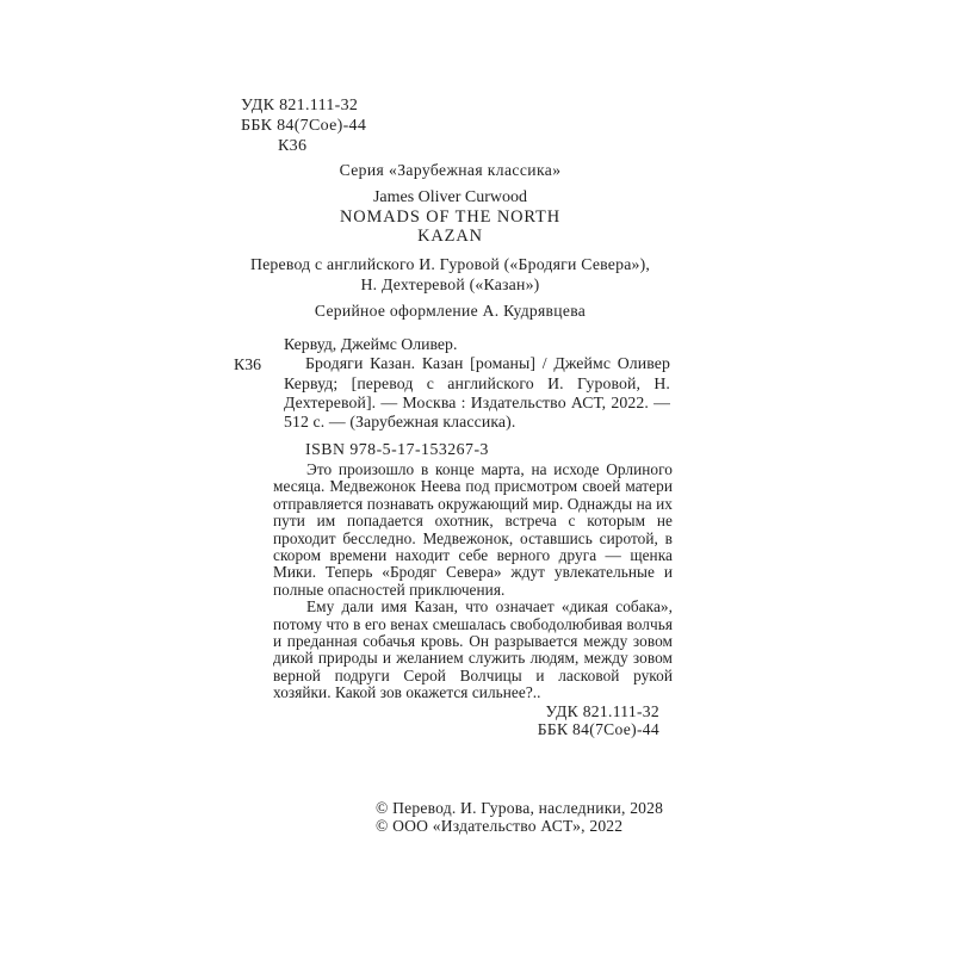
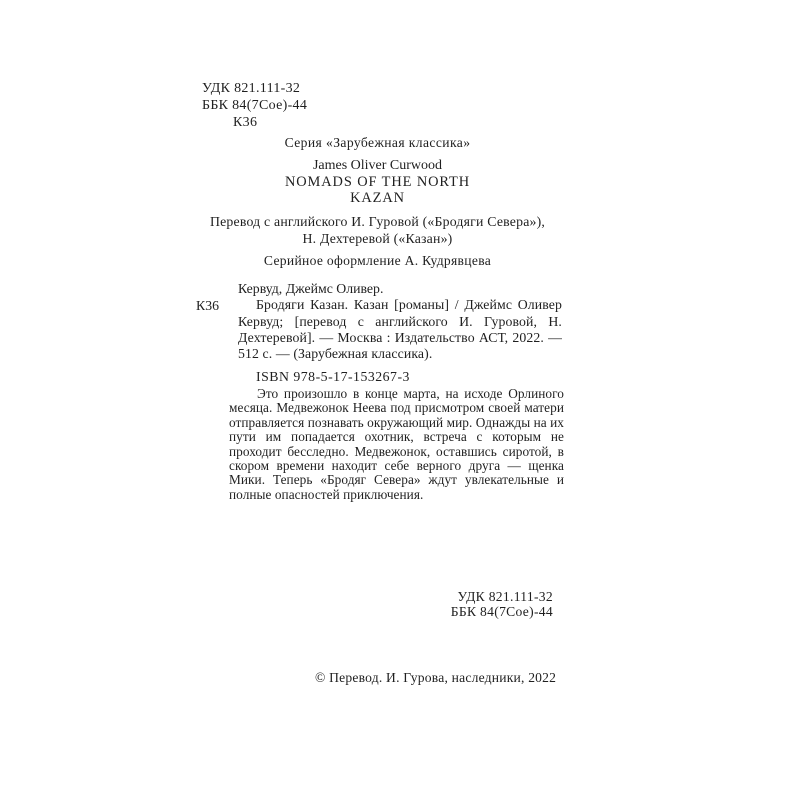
  УДК 821.111-32
  ББК 84(7Сое)-44
  К36
  Серия «Зарубежная классика»
  James Oliver Curwood
  NOMADS OF THE NORTH
  KAZAN
  Перевод с английского И. Гуровой («Бродяги Севера»),
  Н. Дехтеревой («Казан»)
  Серийное оформление А. Кудрявцева
  К36
  Кервуд, Джеймс Оливер.
  Бродяги Казан. Казан [романы] / Джеймс Оливер Кервуд; [перевод с английского И. Гуровой, Н. Дехтеревой]. — Москва : Издательство АСТ, 2022. — 512 с. — (Зарубежная классика).
  ISBN 978-5-17-153267-3
  Это произошло в конце марта, на исходе Орлиного месяца. Медвежонок Неева под присмотром своей матери отправляется познавать окружающий мир. Однажды на их пути им попадается охотник, встреча с которым не проходит бесследно. Медвежонок, оставшись сиротой, в скором времени находит себе верного друга — щенка Мики. Теперь «Бродяг Севера» ждут увлекательные и полные опасностей приключения.
- Ему дали имя Казан, что означает «дикая собака», потому что в его венах смешалась свободолюбивая волчья и преданная собачья кровь. Он разрывается между зовом дикой природы и желанием служить людям, между зовом верной подруги Серой Волчицы и ласковой рукой хозяйки. Какой зов окажется сильнее?..
  УДК 821.111-32
  ББК 84(7Сое)-44
- © Перевод. И. Гурова, наследники, 2028
+ © Перевод. И. Гурова, наследники, 2022
- © ООО «Издательство АСТ», 2022
